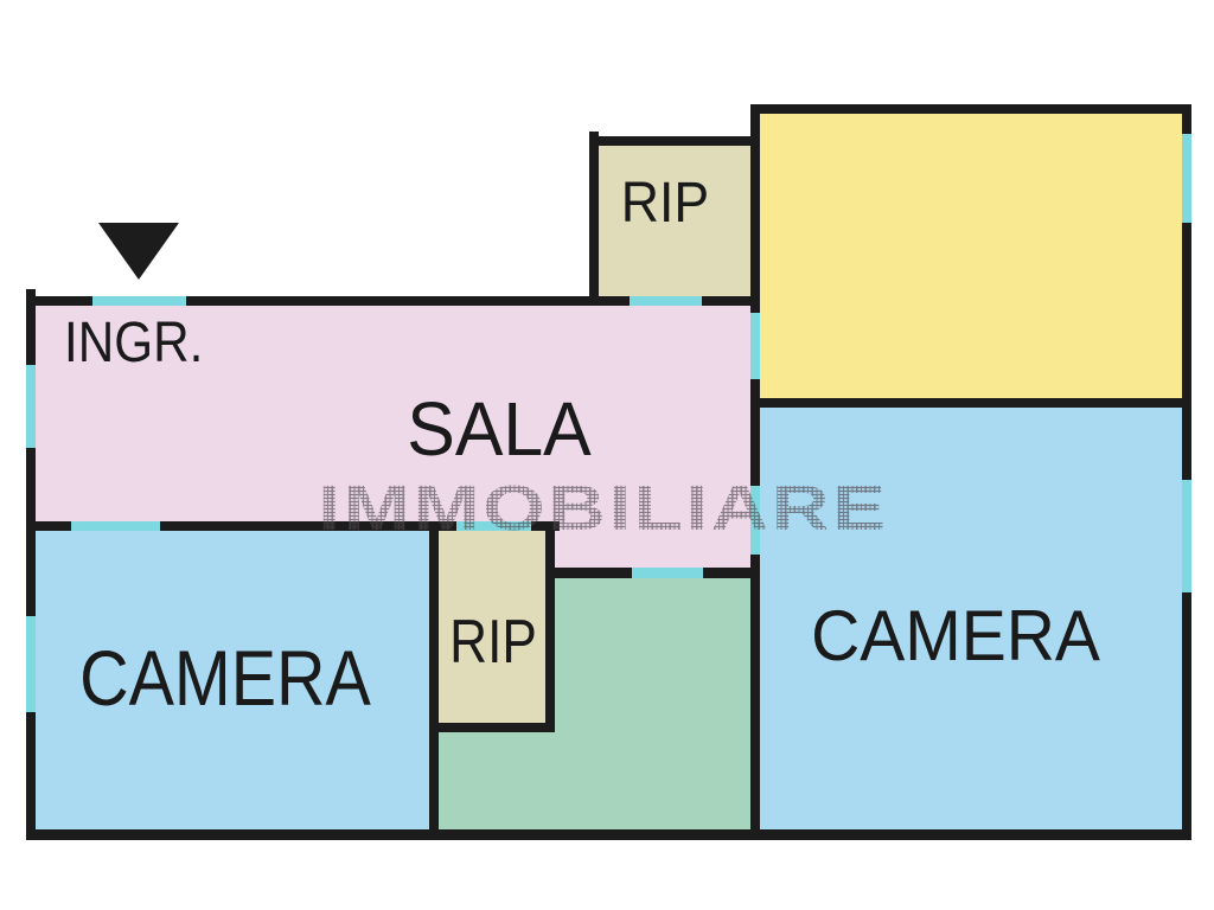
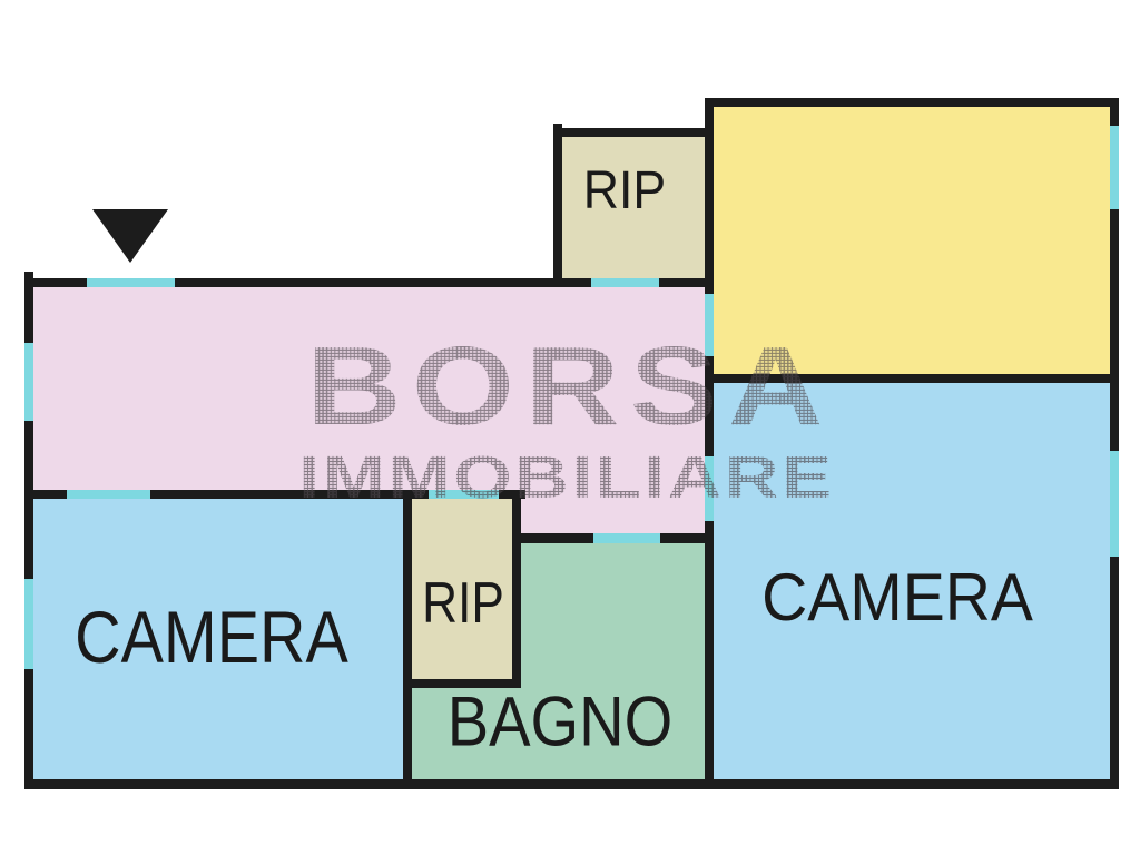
+ BORSA
  IMMOBILIARE
- INGR.
- SALA
  RIP
  CAMERA
  RIP
+ BAGNO
  CAMERA
